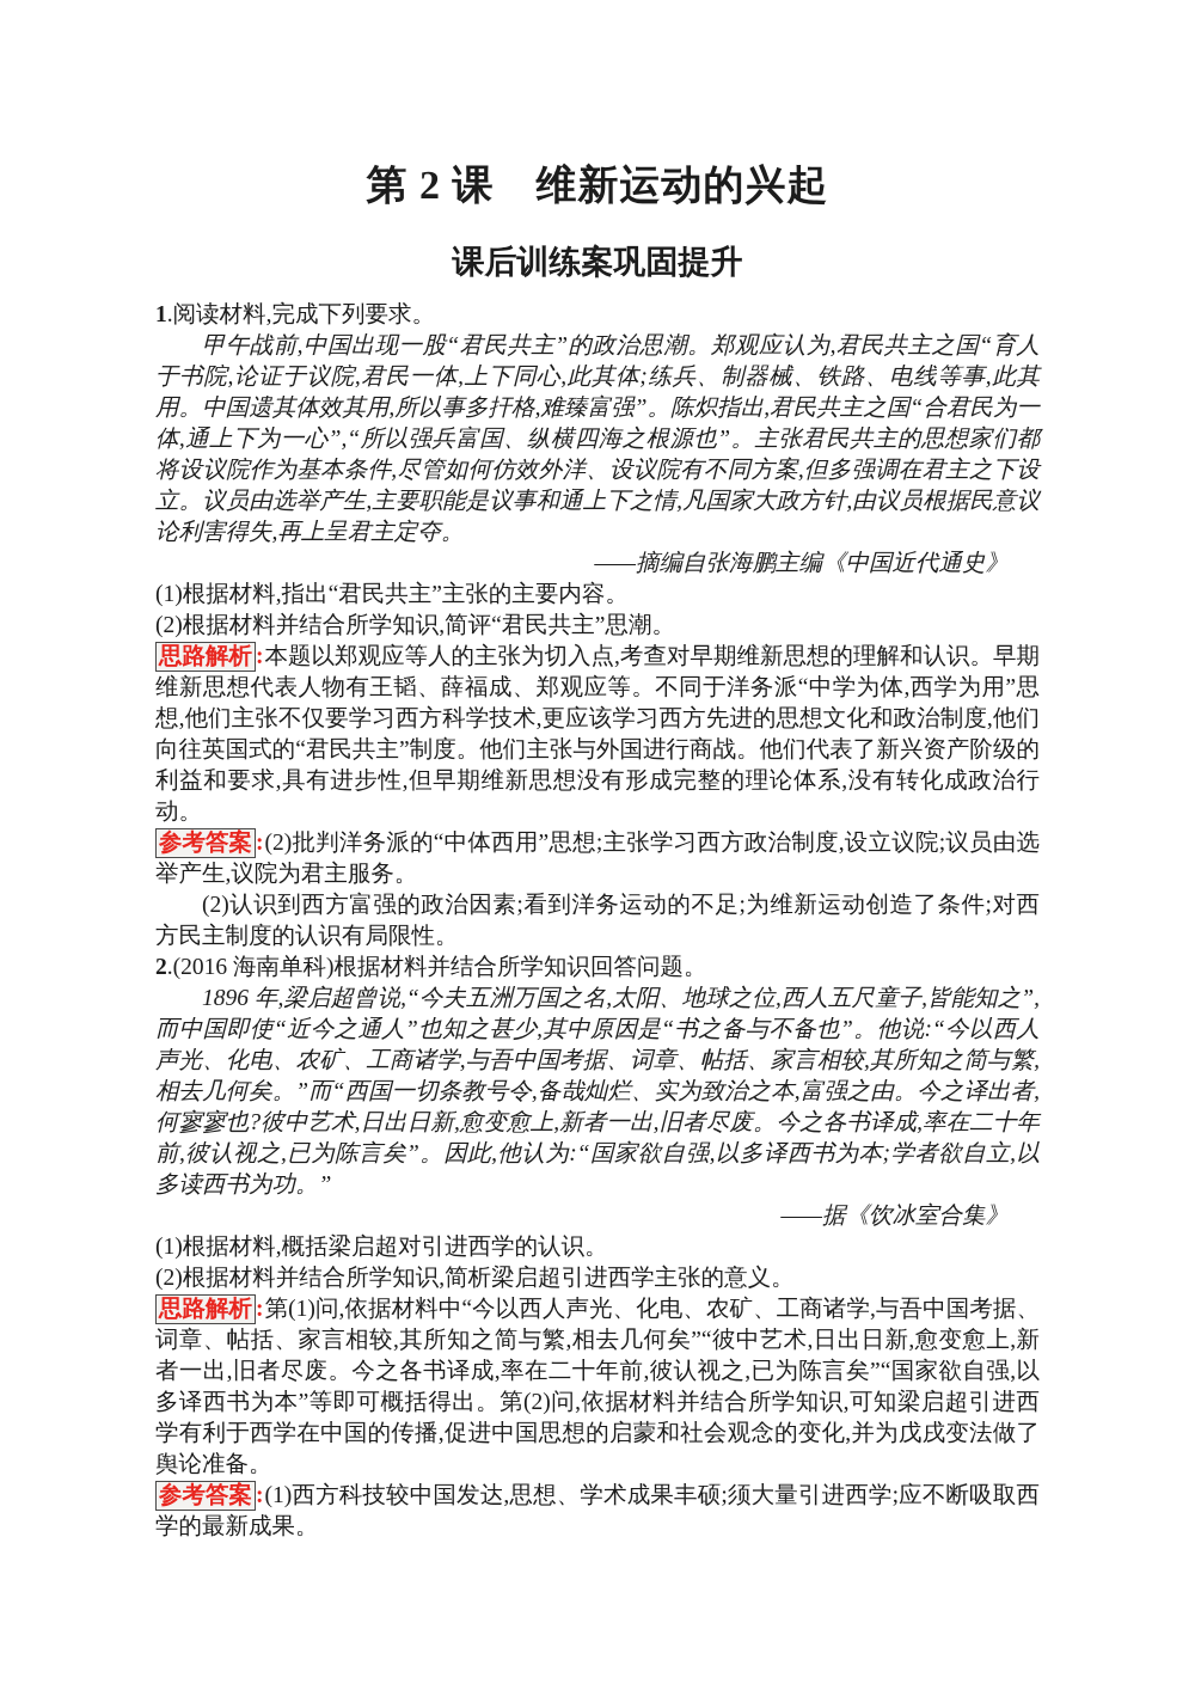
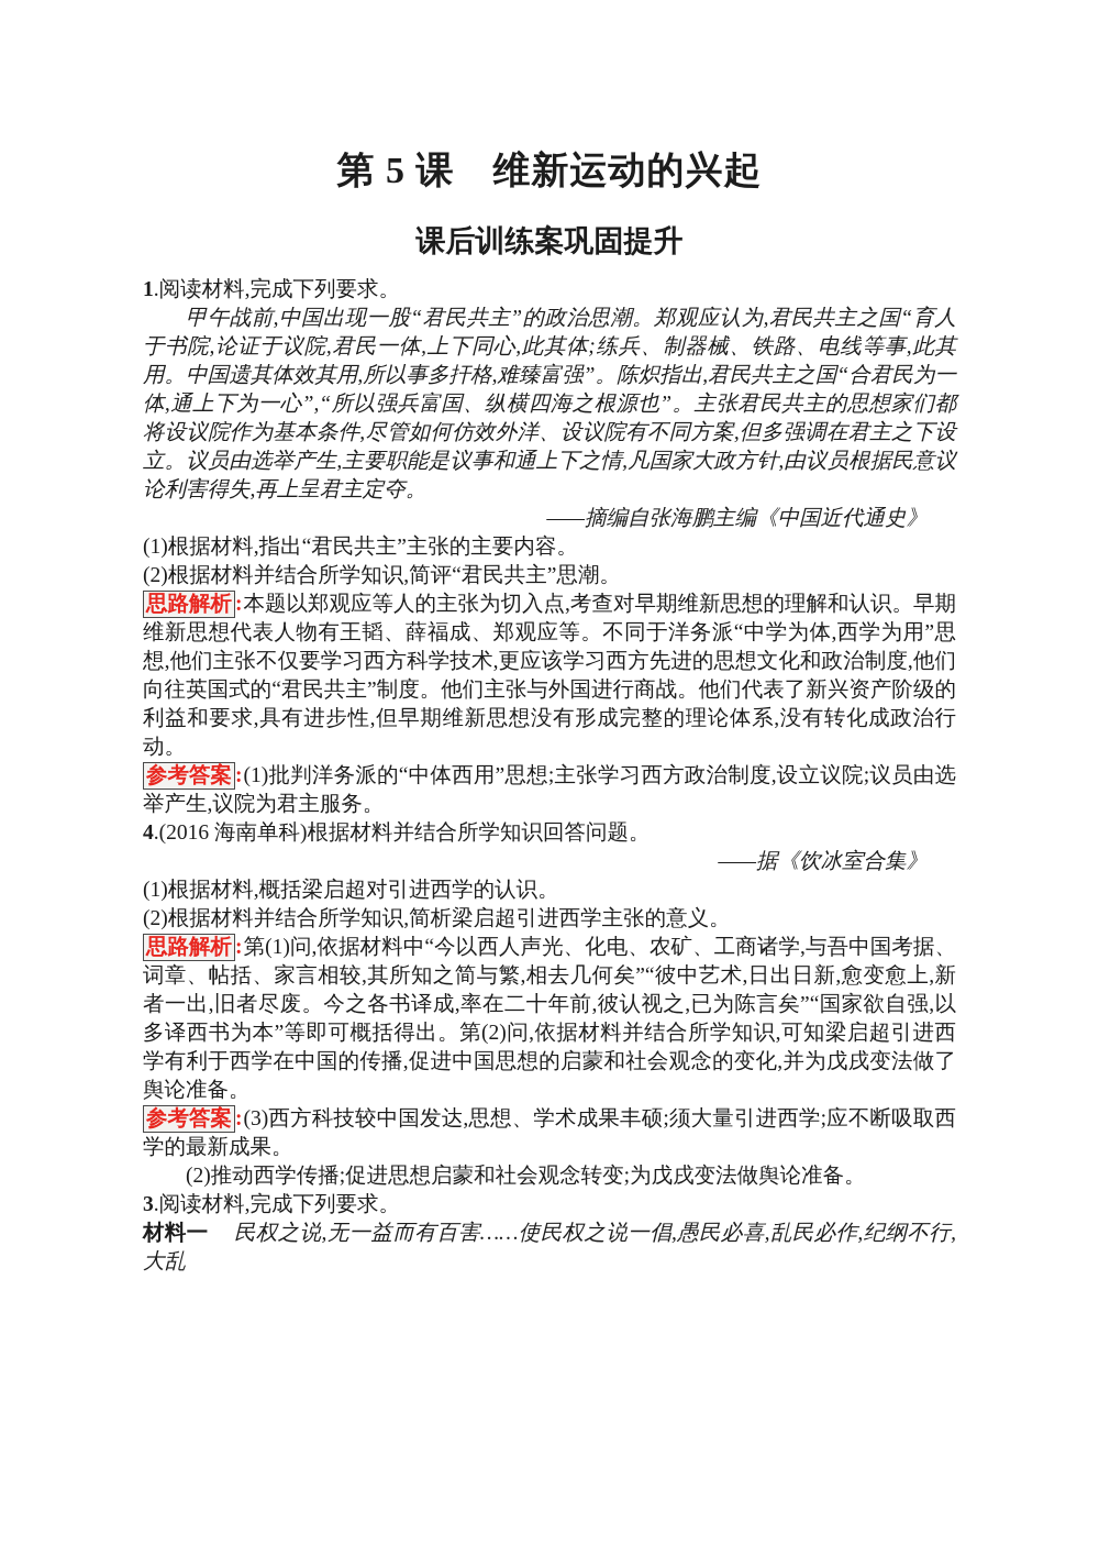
- 第 2 课 维新运动的兴起
+ 第 5 课 维新运动的兴起
  课后训练案巩固提升
  1.阅读材料,完成下列要求。
  甲午战前,中国出现一股“君民共主”的政治思潮。郑观应认为,君民共主之国“育人于书院,论证于议院,君民一体,上下同心,此其体;练兵、制器械、铁路、电线等事,此其用。中国遗其体效其用,所以事多扞格,难臻富强”。陈炽指出,君民共主之国“合君民为一体,通上下为一心”,“所以强兵富国、纵横四海之根源也”。主张君民共主的思想家们都将设议院作为基本条件,尽管如何仿效外洋、设议院有不同方案,但多强调在君主之下设立。议员由选举产生,主要职能是议事和通上下之情,凡国家大政方针,由议员根据民意议论利害得失,再上呈君主定夺。
  ——摘编自张海鹏主编《中国近代通史》
  (1)根据材料,指出“君民共主”主张的主要内容。
  (2)根据材料并结合所学知识,简评“君民共主”思潮。
  思路解析 :本题以郑观应等人的主张为切入点,考查对早期维新思想的理解和认识。早期维新思想代表人物有王韬、薛福成、郑观应等。不同于洋务派“中学为体,西学为用”思想,他们主张不仅要学习西方科学技术,更应该学习西方先进的思想文化和政治制度,他们向往英国式的“君民共主”制度。他们主张与外国进行商战。他们代表了新兴资产阶级的利益和要求,具有进步性,但早期维新思想没有形成完整的理论体系,没有转化成政治行动。
- 参考答案 :(2)批判洋务派的“中体西用”思想;主张学习西方政治制度,设立议院;议员由选举产生,议院为君主服务。
+ 参考答案 :(1)批判洋务派的“中体西用”思想;主张学习西方政治制度,设立议院;议员由选举产生,议院为君主服务。
- (2)认识到西方富强的政治因素;看到洋务运动的不足;为维新运动创造了条件;对西方民主制度的认识有局限性。
- 2.(2016 海南单科)根据材料并结合所学知识回答问题。
+ 4.(2016 海南单科)根据材料并结合所学知识回答问题。
- 1896 年,梁启超曾说,“今夫五洲万国之名,太阳、地球之位,西人五尺童子,皆能知之”,而中国即使“近今之通人”也知之甚少,其中原因是“书之备与不备也”。他说:“今以西人声光、化电、农矿、工商诸学,与吾中国考据、词章、帖括、家言相较,其所知之简与繁,相去几何矣。”而“西国一切条教号令,备哉灿烂、实为致治之本,富强之由。今之译出者,何寥寥也?彼中艺术,日出日新,愈变愈上,新者一出,旧者尽废。今之各书译成,率在二十年前,彼认视之,已为陈言矣”。因此,他认为:“国家欲自强,以多译西书为本;学者欲自立,以多读西书为功。”
  ——据《饮冰室合集》
  (1)根据材料,概括梁启超对引进西学的认识。
  (2)根据材料并结合所学知识,简析梁启超引进西学主张的意义。
  思路解析 :第(1)问,依据材料中“今以西人声光、化电、农矿、工商诸学,与吾中国考据、词章、帖括、家言相较,其所知之简与繁,相去几何矣”“彼中艺术,日出日新,愈变愈上,新者一出,旧者尽废。今之各书译成,率在二十年前,彼认视之,已为陈言矣”“国家欲自强,以多译西书为本”等即可概括得出。第(2)问,依据材料并结合所学知识,可知梁启超引进西学有利于西学在中国的传播,促进中国思想的启蒙和社会观念的变化,并为戊戌变法做了舆论准备。
- 参考答案 :(1)西方科技较中国发达,思想、学术成果丰硕;须大量引进西学;应不断吸取西学的最新成果。
+ 参考答案 :(3)西方科技较中国发达,思想、学术成果丰硕;须大量引进西学;应不断吸取西学的最新成果。
+ (2)推动西学传播;促进思想启蒙和社会观念转变;为戊戌变法做舆论准备。
+ 3.阅读材料,完成下列要求。
+ 材料一 民权之说,无一益而有百害……使民权之说一倡,愚民必喜,乱民必作,纪纲不行,大乱
